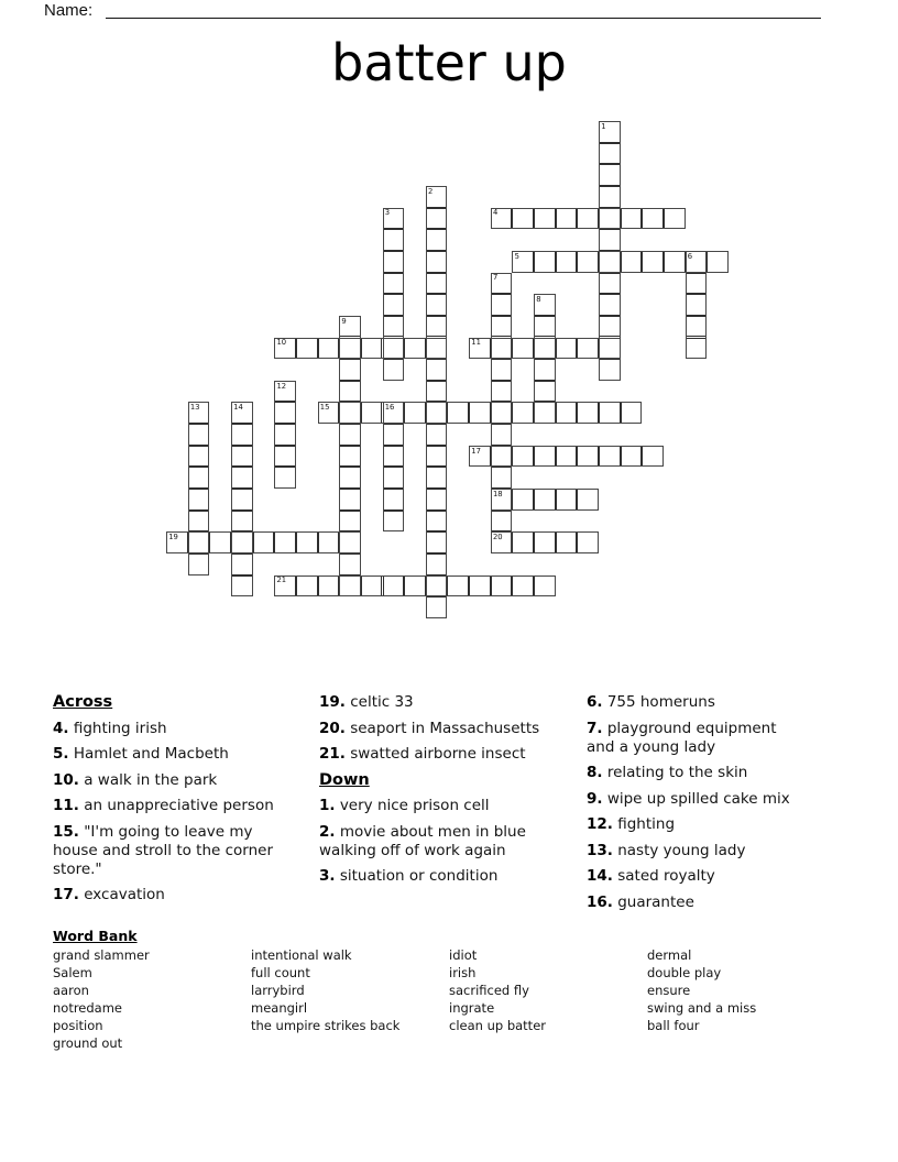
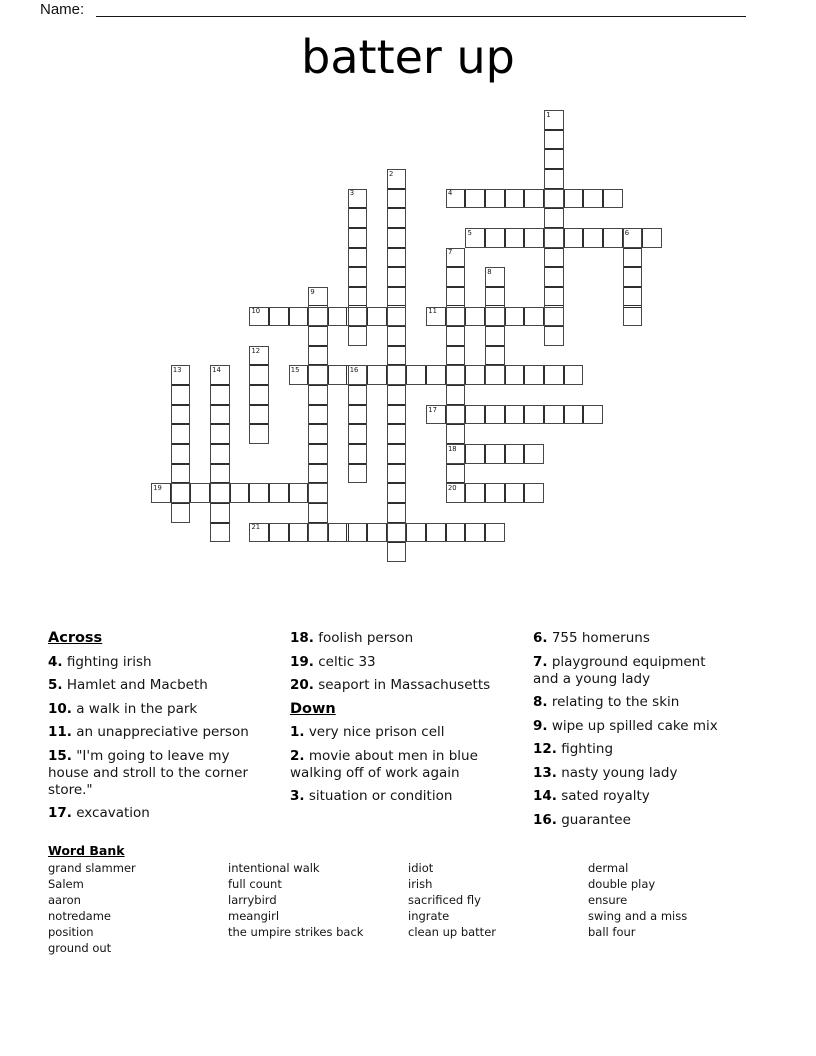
  Name:
  batter up
  1
  2
  3
  4
  5
  6
  7
  8
  9
  10
  11
  12
  13
  14
  15
  16
  17
  18
  19
  20
  21
  Across
  4. fighting irish
  5. Hamlet and Macbeth
  10. a walk in the park
  11. an unappreciative person
  15. "I'm going to leave my house and stroll to the corner store."
  17. excavation
+ 18. foolish person
  19. celtic 33
  20. seaport in Massachusetts
- 21. swatted airborne insect
  Down
  1. very nice prison cell
  2. movie about men in blue walking off of work again
  3. situation or condition
  6. 755 homeruns
  7. playground equipment and a young lady
  8. relating to the skin
  9. wipe up spilled cake mix
  12. fighting
  13. nasty young lady
  14. sated royalty
  16. guarantee
  Word Bank
  grand slammer
  Salem
  aaron
  notredame
  position
  ground out
  intentional walk
  full count
  larrybird
  meangirl
  the umpire strikes back
  idiot
  irish
  sacrificed fly
  ingrate
  clean up batter
  dermal
  double play
  ensure
  swing and a miss
  ball four
